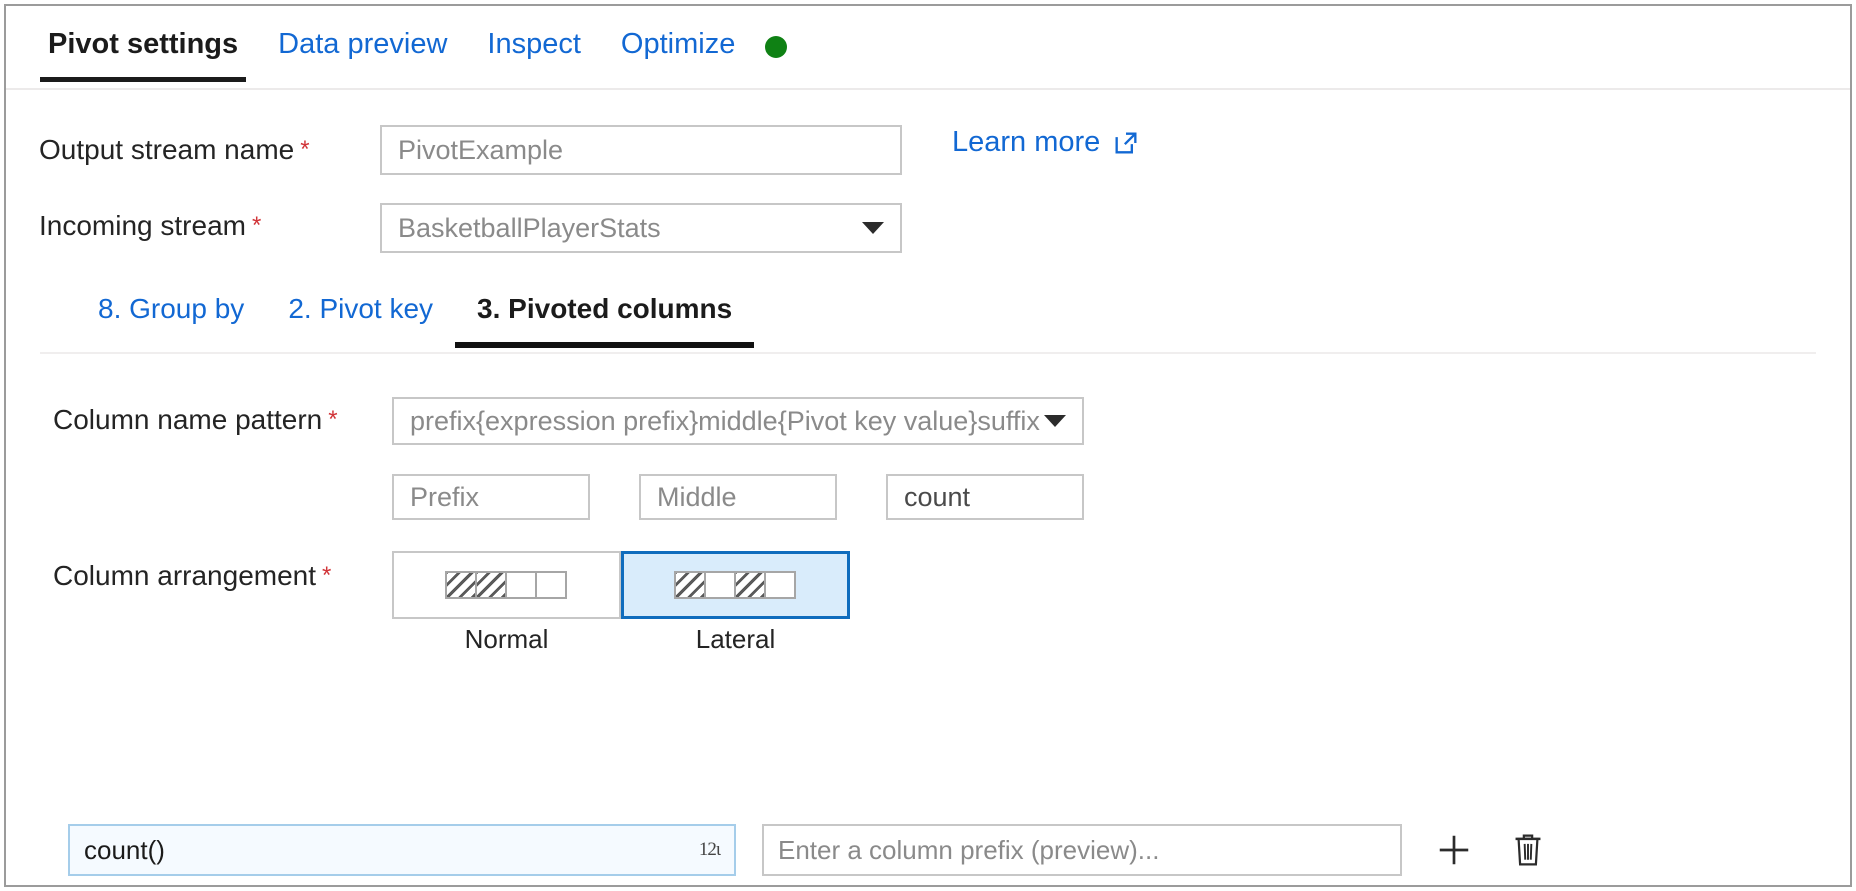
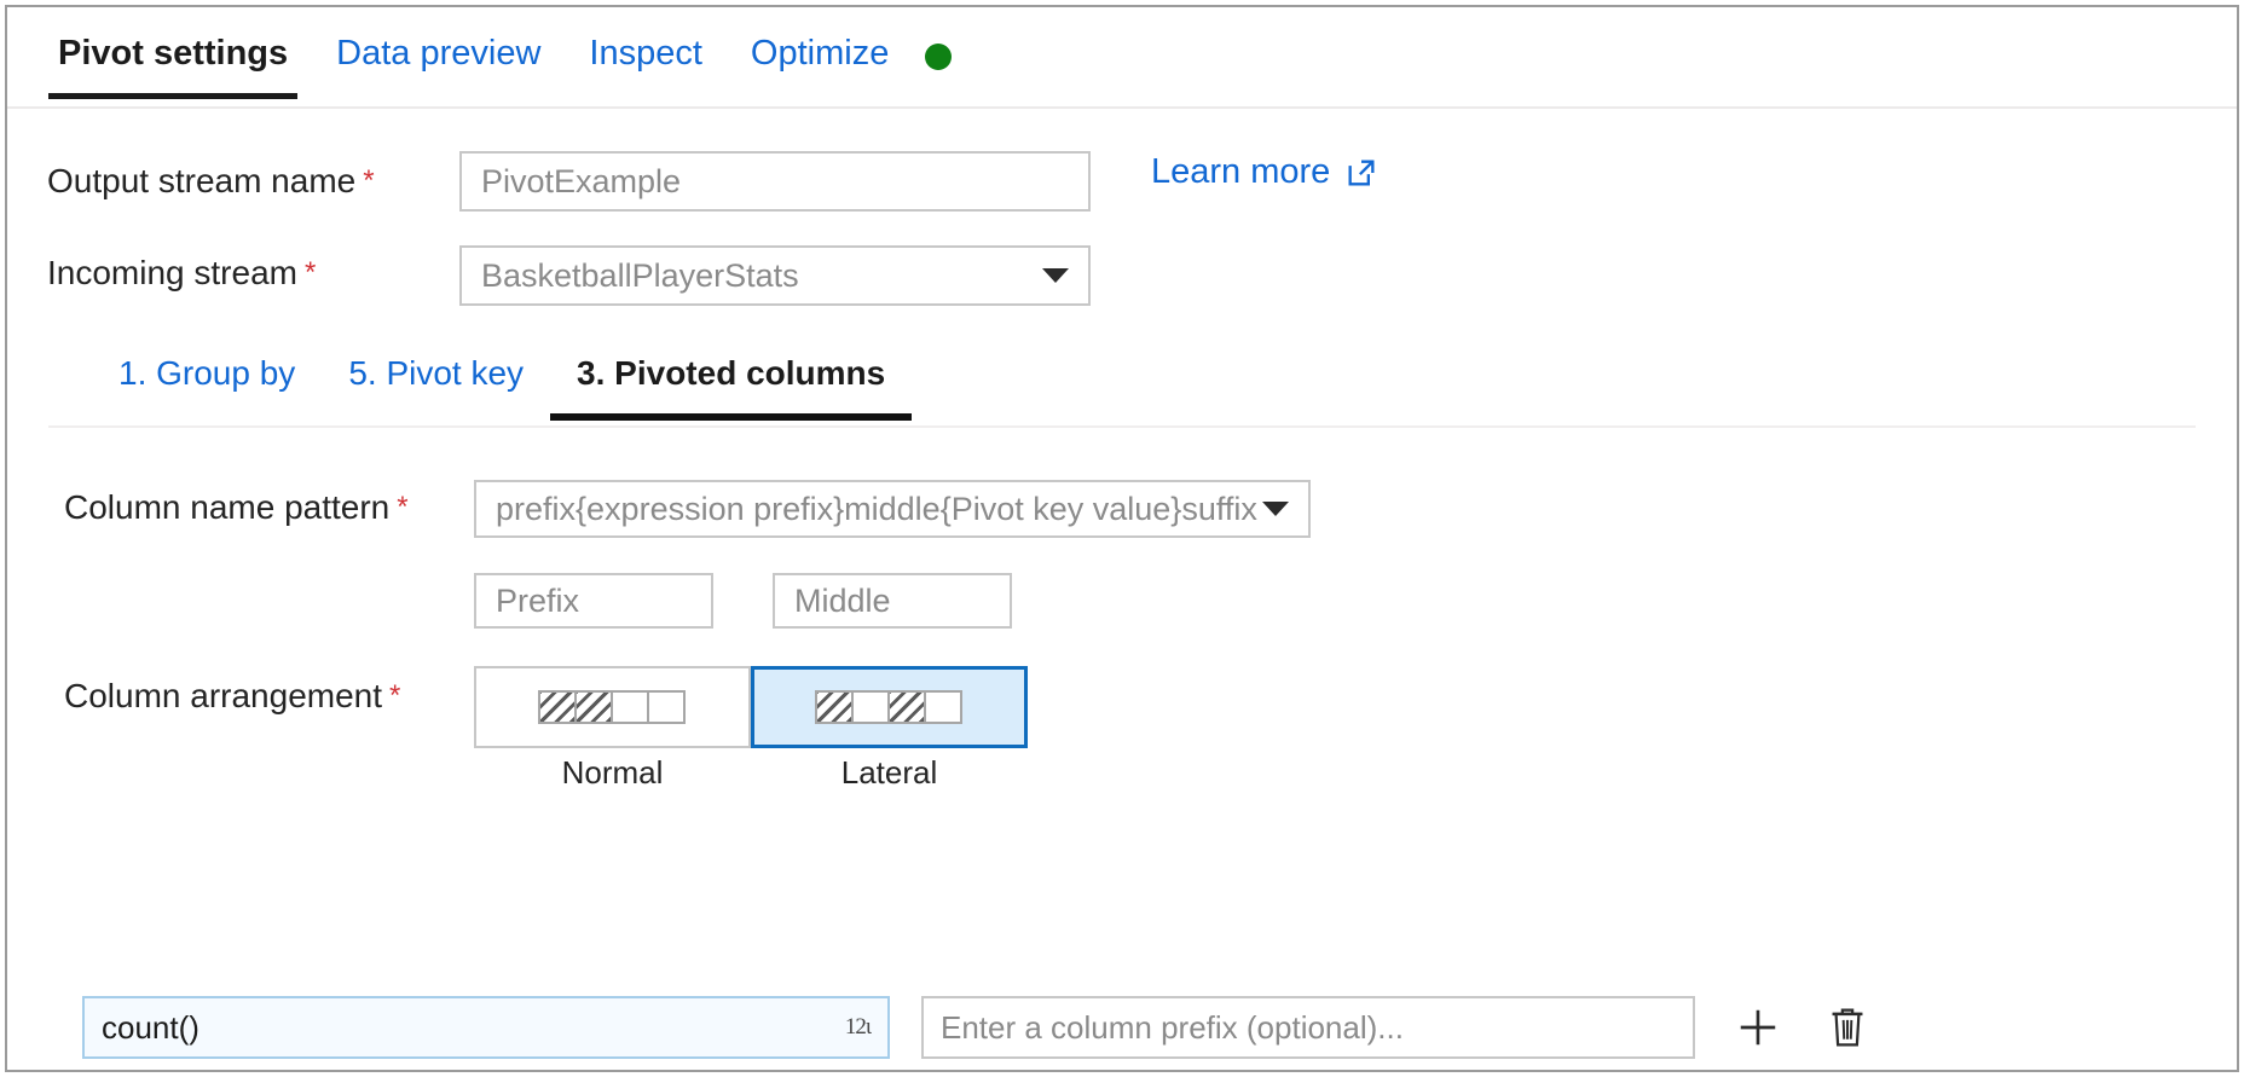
  Pivot settings
  Data preview
  Inspect
  Optimize
  Output stream name *
  PivotExample
  Learn more
  Incoming stream *
  BasketballPlayerStats
- 8. Group by
+ 1. Group by
- 2. Pivot key
+ 5. Pivot key
  3. Pivoted columns
  Column name pattern *
  prefix{expression prefix}middle{Pivot key value}suffix
  Prefix
  Middle
- count
  Column arrangement *
  Normal
  Lateral
  count()
  12ι
- Enter a column prefix (preview)...
+ Enter a column prefix (optional)...
